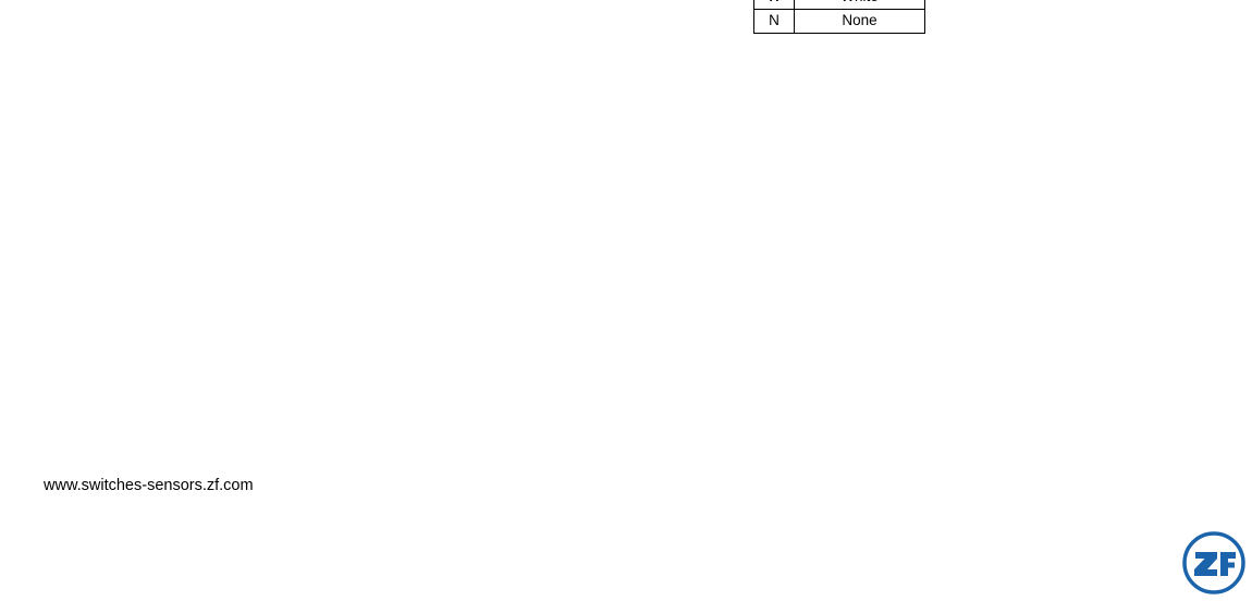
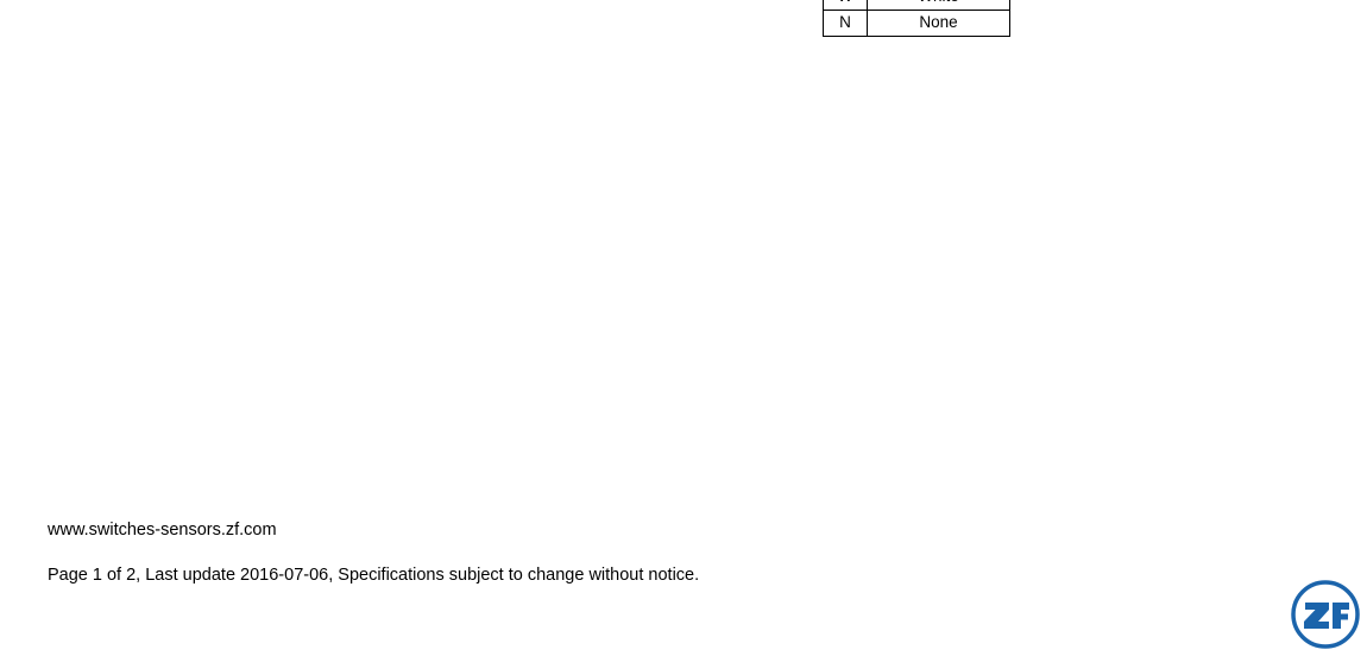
  N	None
  www.switches-sensors.zf.com
+ Page 1 of 2, Last update 2016-07-06, Specifications subject to change without notice.
